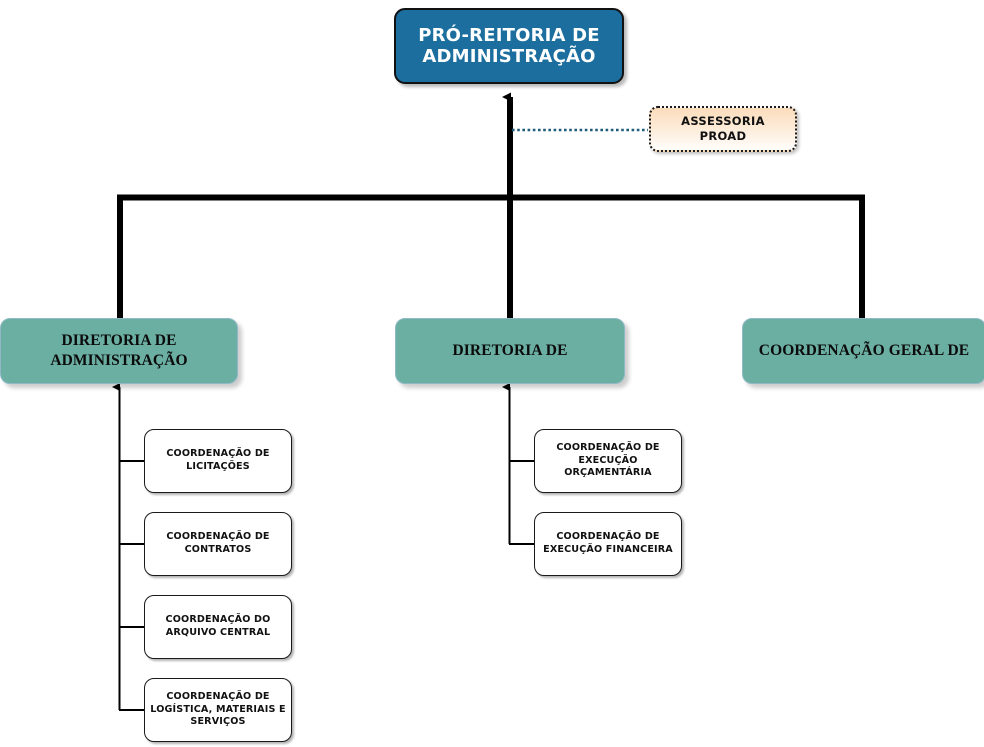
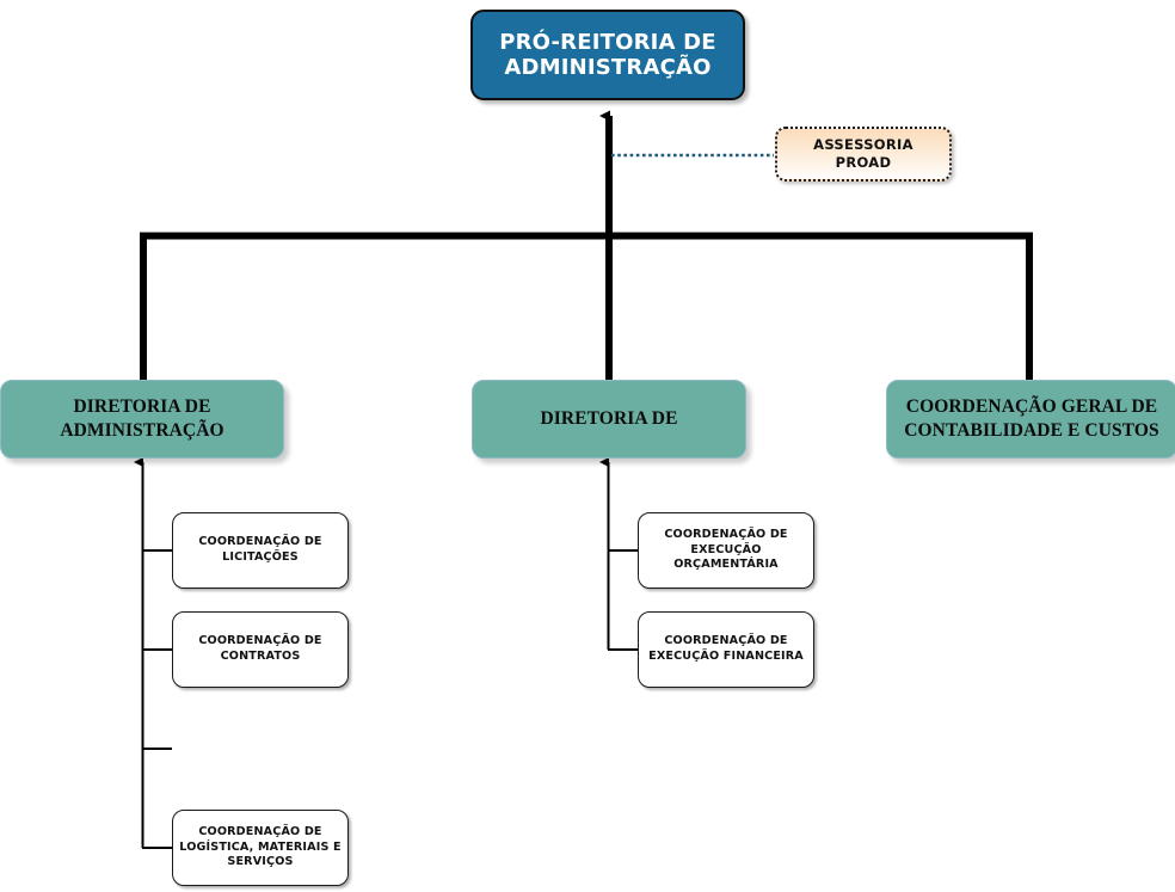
  PRÓ-REITORIA DE
  ADMINISTRAÇÃO
  ASSESSORIA
  PROAD
  DIRETORIA DE
  ADMINISTRAÇÃO
  DIRETORIA DE
  COORDENAÇÃO GERAL DE
+ CONTABILIDADE E CUSTOS
  COORDENAÇÃO DE
  LICITAÇÕES
  COORDENAÇÃO DE
  CONTRATOS
- COORDENAÇÃO DO
- ARQUIVO CENTRAL
  COORDENAÇÃO DE
  LOGÍSTICA, MATERIAIS E
  SERVIÇOS
  COORDENAÇÃO DE
  EXECUÇÃO
  ORÇAMENTÁRIA
  COORDENAÇÃO DE
  EXECUÇÃO FINANCEIRA
